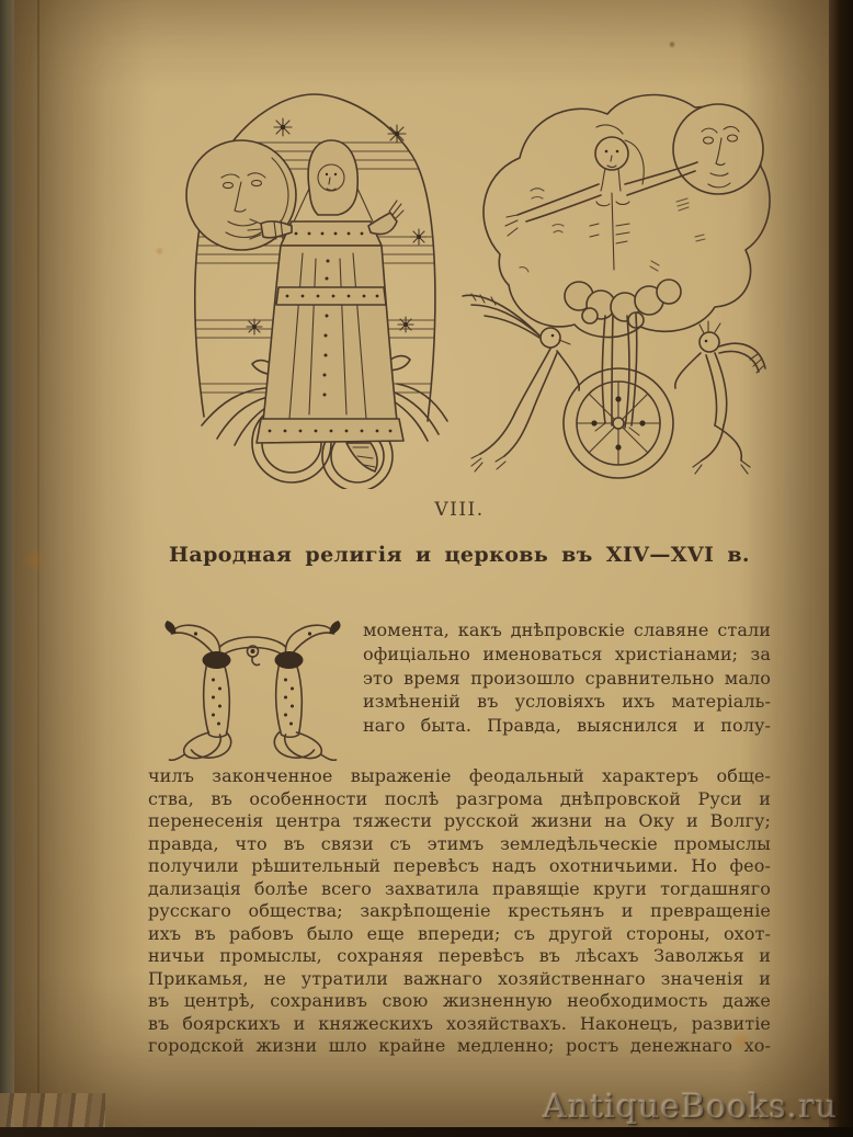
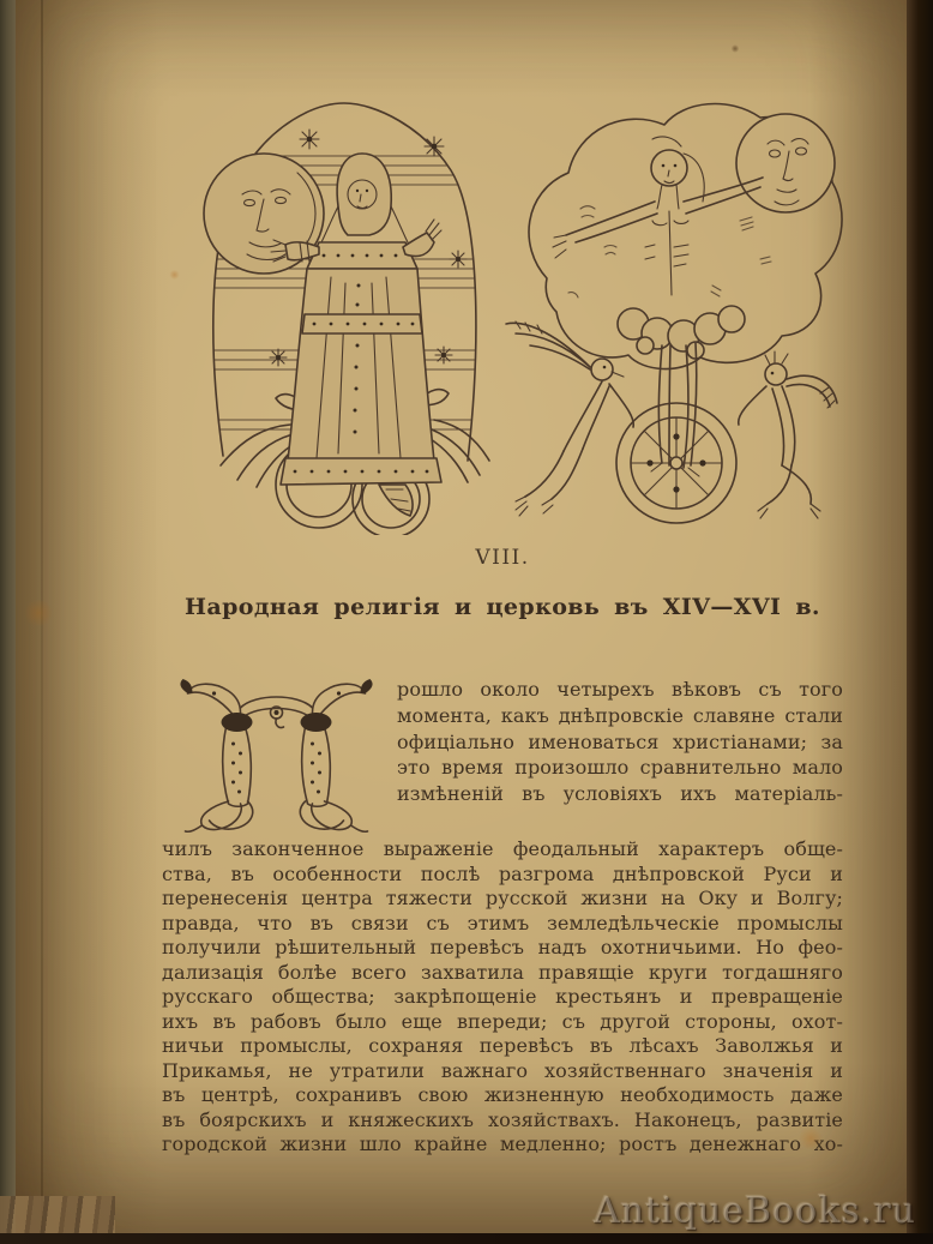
  VIII.
  Народная религія и церковь въ XIV—XVI в.
+ рошло около четырехъ вѣковъ съ того
  момента, какъ днѣпровскіе славяне стали
  офиціально именоваться христіанами; за
  это время произошло сравнительно мало
  измѣненій въ условіяхъ ихъ матеріаль-
- наго быта. Правда, выяснился и полу-
  чилъ законченное выраженіе феодальный характеръ обще-
  ства, въ особенности послѣ разгрома днѣпровской Руси и
  перенесенія центра тяжести русской жизни на Оку и Волгу;
  правда, что въ связи съ этимъ земледѣльческіе промыслы
  получили рѣшительный перевѣсъ надъ охотничьими. Но фео-
  дализація болѣе всего захватила правящіе круги тогдашняго
  русскаго общества; закрѣпощеніе крестьянъ и превращеніе
  ихъ въ рабовъ было еще впереди; съ другой стороны, охот-
  ничьи промыслы, сохраняя перевѣсъ въ лѣсахъ Заволжья и
  Прикамья, не утратили важнаго хозяйственнаго значенія и
  въ центрѣ, сохранивъ свою жизненную необходимость даже
  въ боярскихъ и княжескихъ хозяйствахъ. Наконецъ, развитіе
  городской жизни шло крайне медленно; ростъ денежнагоо-
  AntiqueBooks.ru
